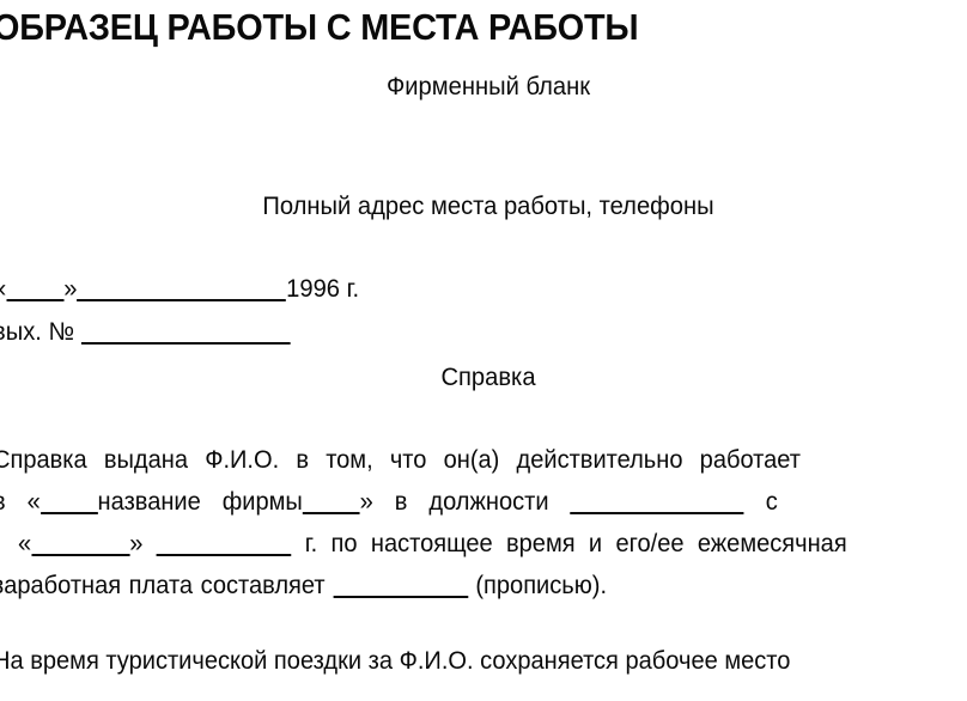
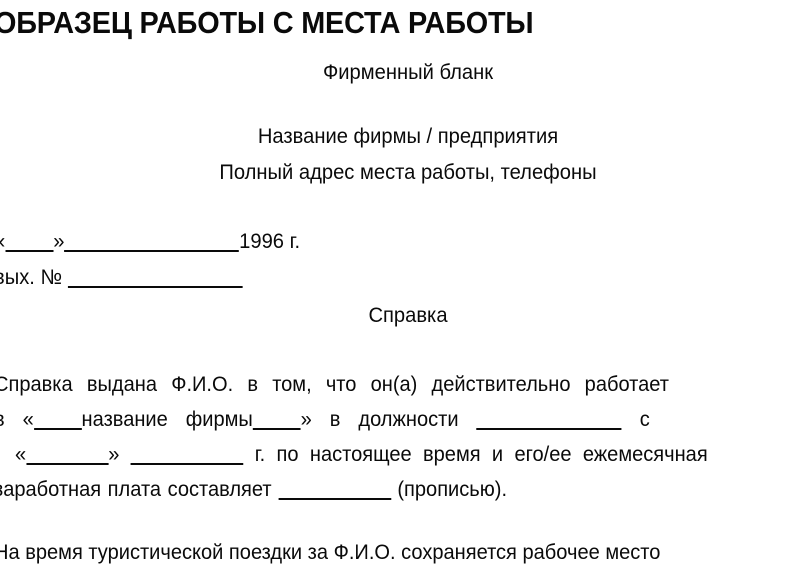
  ОБРАЗЕЦ РАБОТЫ С МЕСТА РАБОТЫ
  Фирменный бланк
+ Название фирмы / предприятия
  Полный адрес места работы, телефоны
  » 1996 г.
  ых. №
  Справка
  Справка выдана Ф.И.О. в том, что он(а) действительно работает
  « название фирмы » в должности с
  « » г. по настоящее время и его/ее ежемесячная
  аработная плата составляет (прописью).
  На время туристической поездки за Ф.И.О. сохраняется рабочее место
